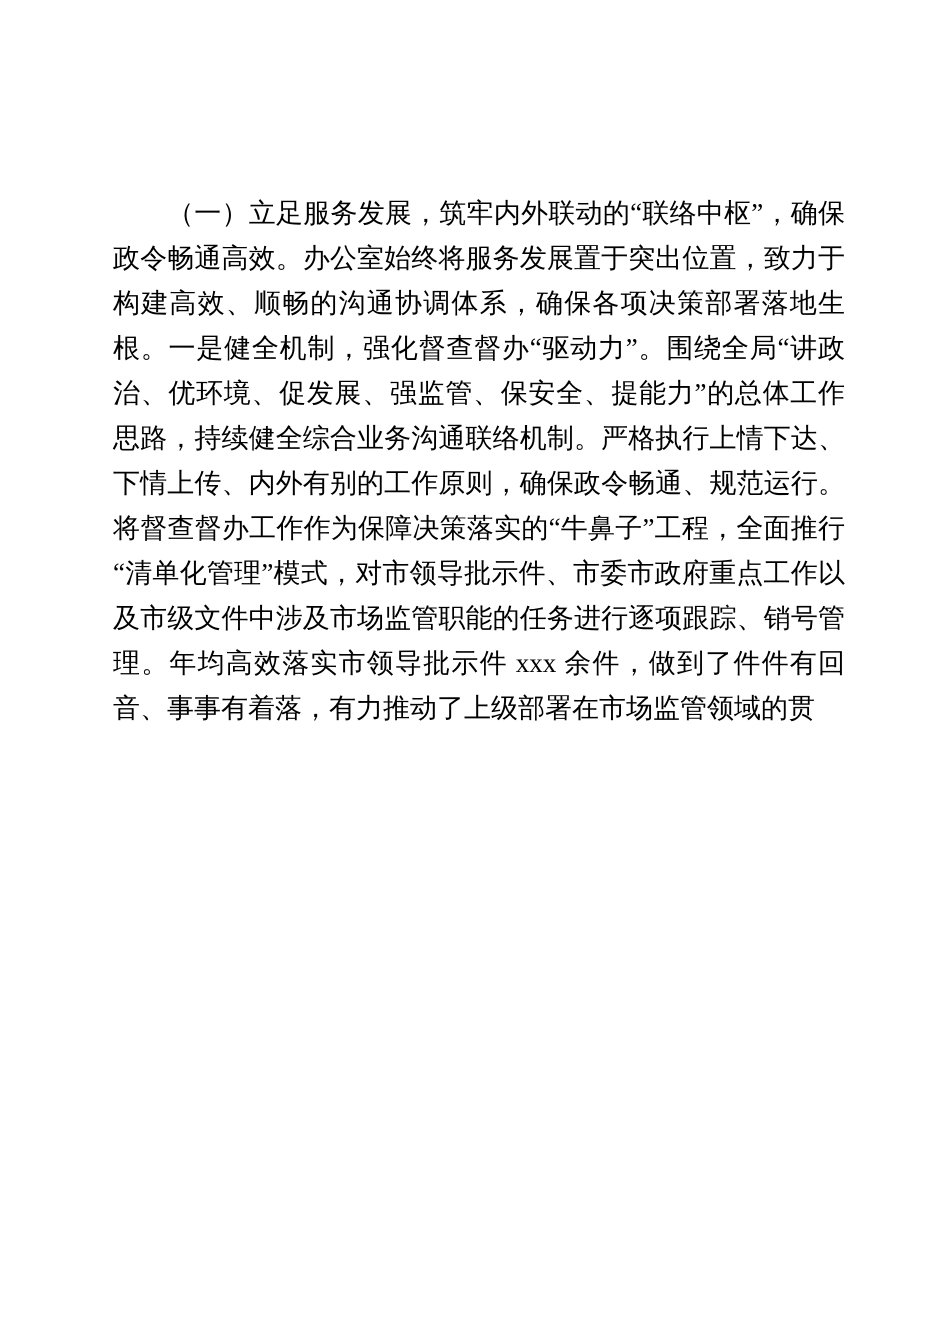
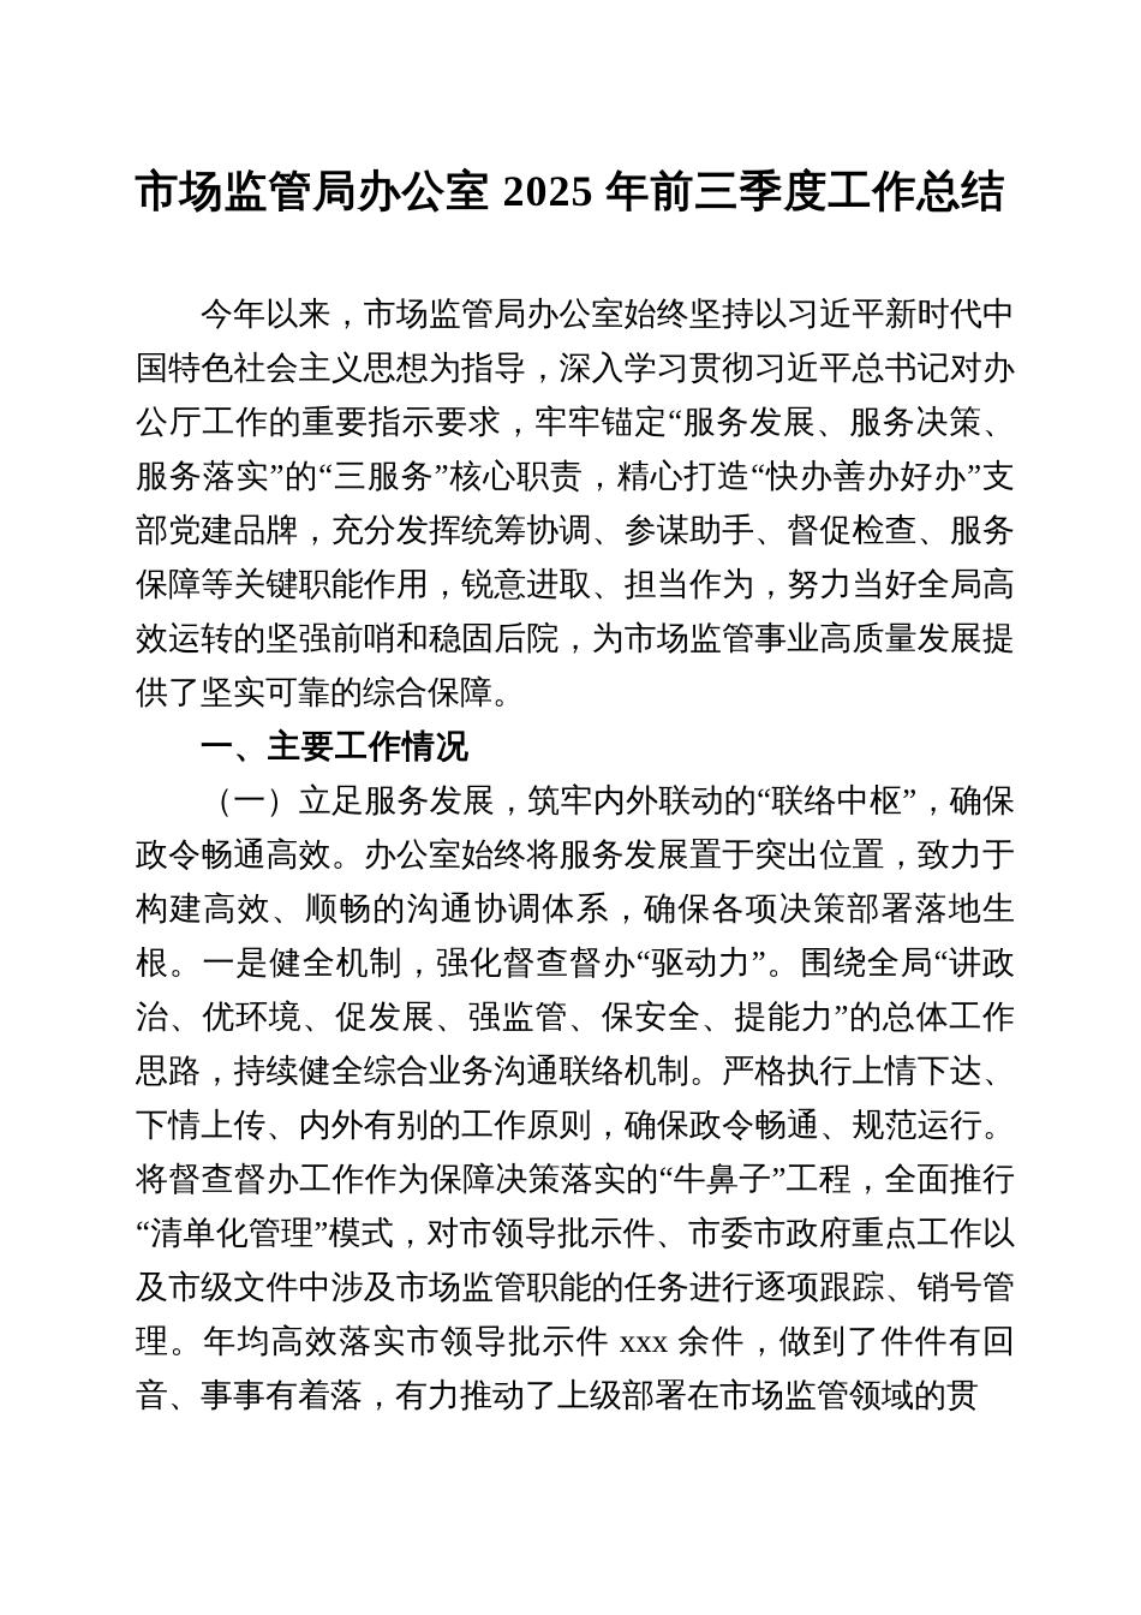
+ 市场监管局办公室 2025 年前三季度工作总结
+ 今年以来，市场监管局办公室始终坚持以习近平新时代中国特色社会主义思想为指导，深入学习贯彻习近平总书记对办公厅工作的重要指示要求，牢牢锚定“服务发展、服务决策、服务落实”的“三服务”核心职责，精心打造“快办善办好办”支部党建品牌，充分发挥统筹协调、参谋助手、督促检查、服务保障等关键职能作用，锐意进取、担当作为，努力当好全局高效运转的坚强前哨和稳固后院，为市场监管事业高质量发展提供了坚实可靠的综合保障。
+ 一、主要工作情况
  （一）立足服务发展，筑牢内外联动的“联络中枢”，确保政令畅通高效。办公室始终将服务发展置于突出位置，致力于构建高效、顺畅的沟通协调体系，确保各项决策部署落地生根。一是健全机制，强化督查督办“驱动力”。围绕全局“讲政治、优环境、促发展、强监管、保安全、提能力”的总体工作思路，持续健全综合业务沟通联络机制。严格执行上情下达、下情上传、内外有别的工作原则，确保政令畅通、规范运行。将督查督办工作作为保障决策落实的“牛鼻子”工程，全面推行“清单化管理”模式，对市领导批示件、市委市政府重点工作以及市级文件中涉及市场监管职能的任务进行逐项跟踪、销号管理。年均高效落实市领导批示件 xxx 余件，做到了件件有回音、事事有着落，有力推动了上级部署在市场监管领域的贯
